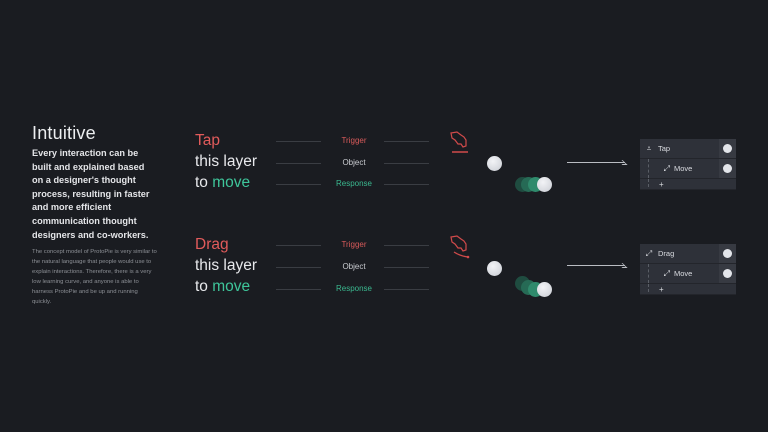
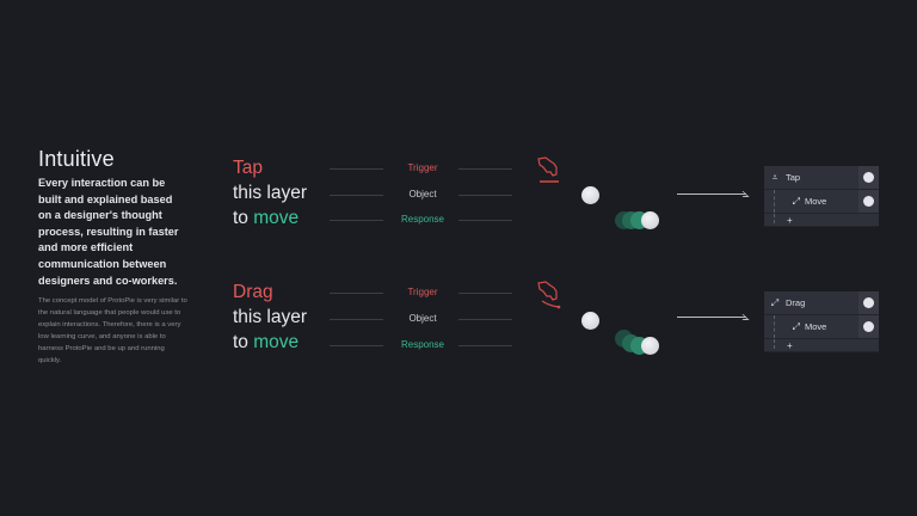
  Intuitive
- Every interaction can be built and explained based on a designer's thought process, resulting in faster and more efficient communication thought designers and co-workers.
+ Every interaction can be built and explained based on a designer's thought process, resulting in faster and more efficient communication between designers and co-workers.
  Tap
  this layer
  to move
  Trigger
  Object
  Response
  ⩡
  Tap
  ⤢
  Move
  +
  Drag
  this layer
  to move
  Trigger
  Object
  Response
  ⤢
  Drag
  ⤢
  Move
  +
